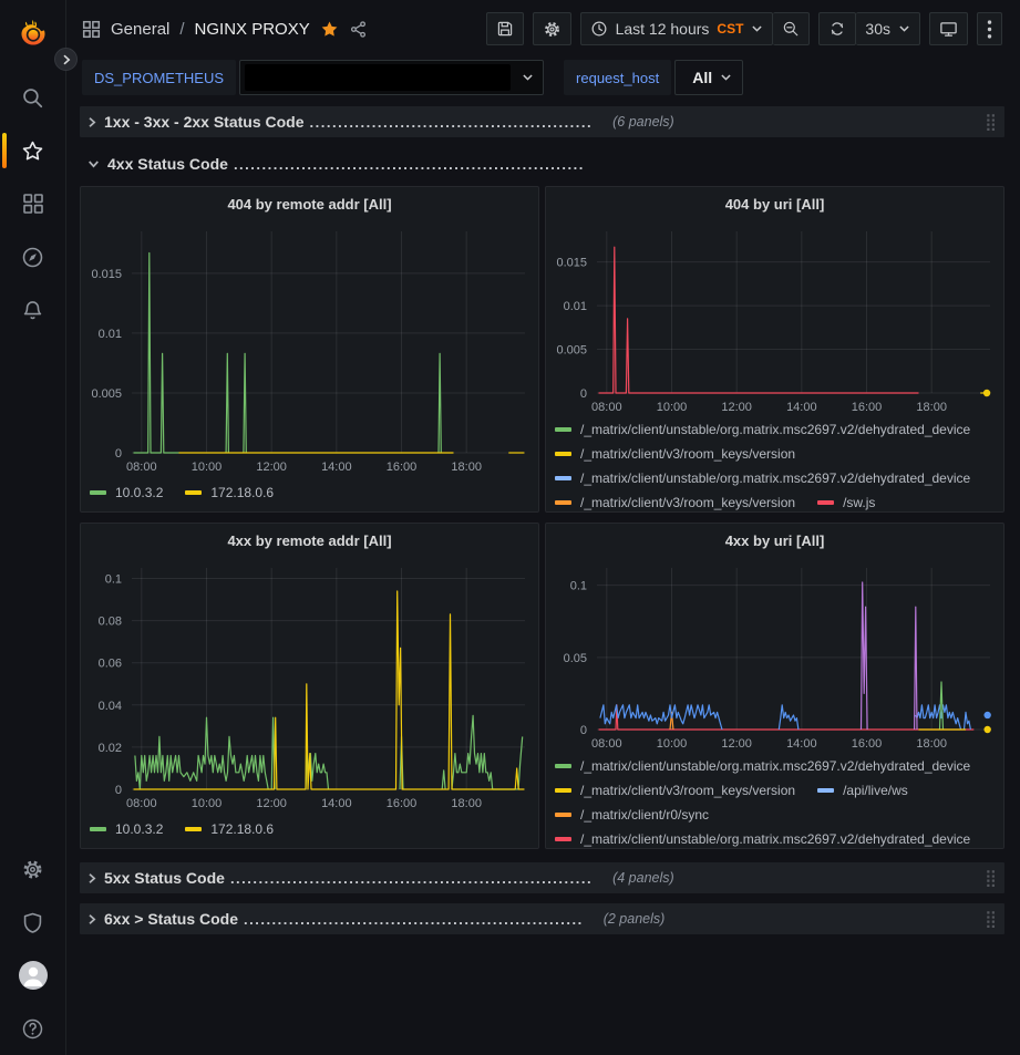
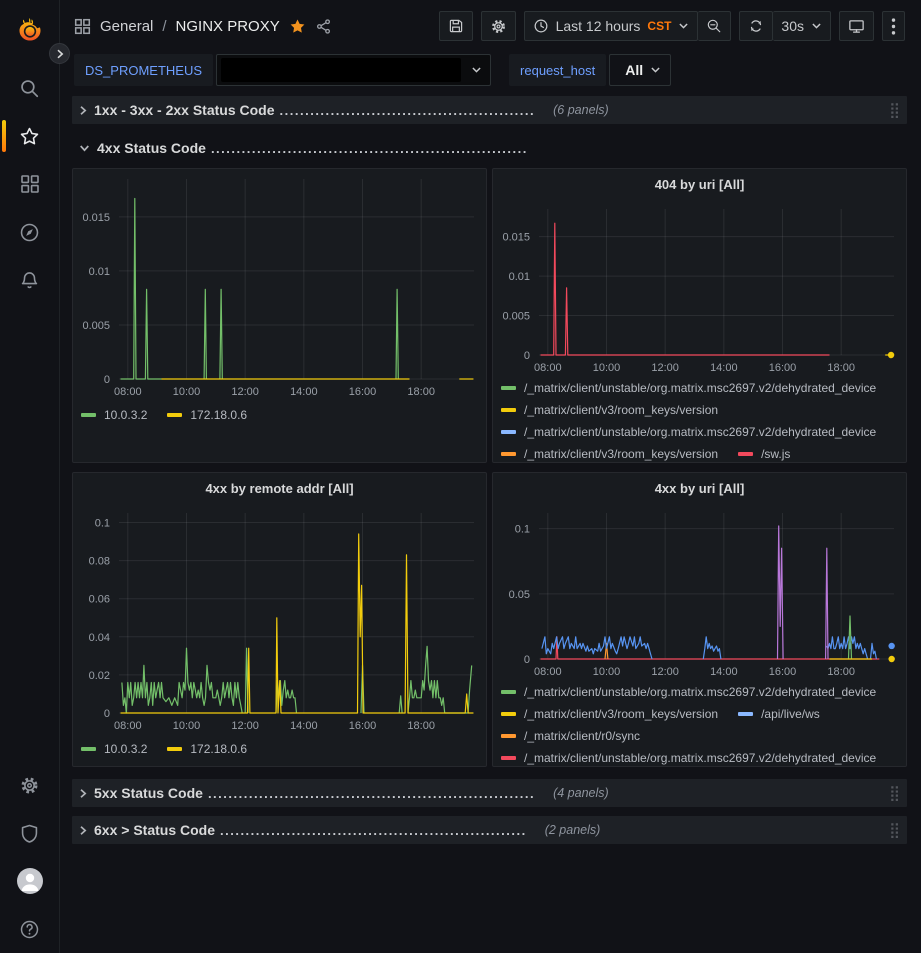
  General
  /
  NGINX PROXY
  Last 12 hours
  CST
  30s
  DS_PROMETHEUS
  request_host
  All
  1xx - 3xx - 2xx Status Code
  ..................................................
  (6 panels)
  ⣿
  4xx Status Code
  ..............................................................
- 404 by remote addr [All]
  08:00
  10:00
  12:00
  14:00
  16:00
  18:00
  0
  0.005
  0.01
  0.015
  10.0.3.2
  172.18.0.6
  404 by uri [All]
  08:00
  10:00
  12:00
  14:00
  16:00
  18:00
  0
  0.005
  0.01
  0.015
  /_matrix/client/unstable/org.matrix.msc2697.v2/dehydrated_device
  /_matrix/client/v3/room_keys/version
  /_matrix/client/unstable/org.matrix.msc2697.v2/dehydrated_device
  /_matrix/client/v3/room_keys/version
  /sw.js
  4xx by remote addr [All]
  08:00
  10:00
  12:00
  14:00
  16:00
  18:00
  0
  0.02
  0.04
  0.06
  0.08
  0.1
  10.0.3.2
  172.18.0.6
  4xx by uri [All]
  08:00
  10:00
  12:00
  14:00
  16:00
  18:00
  0
  0.05
  0.1
  /_matrix/client/unstable/org.matrix.msc2697.v2/dehydrated_device
  /_matrix/client/v3/room_keys/version
  /api/live/ws
  /_matrix/client/r0/sync
  /_matrix/client/unstable/org.matrix.msc2697.v2/dehydrated_device
  5xx Status Code
  ................................................................
  (4 panels)
  ⣿
  6xx > Status Code
  ............................................................
  (2 panels)
  ⣿
